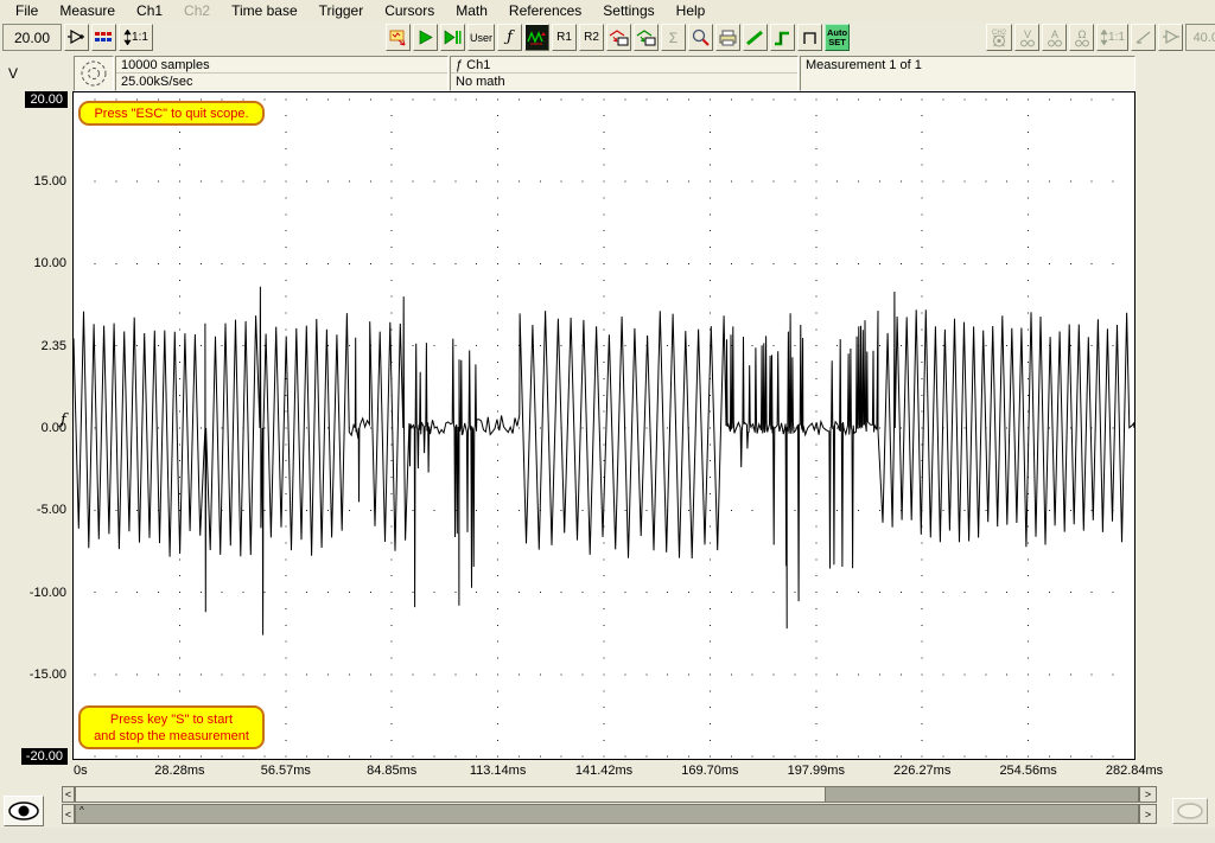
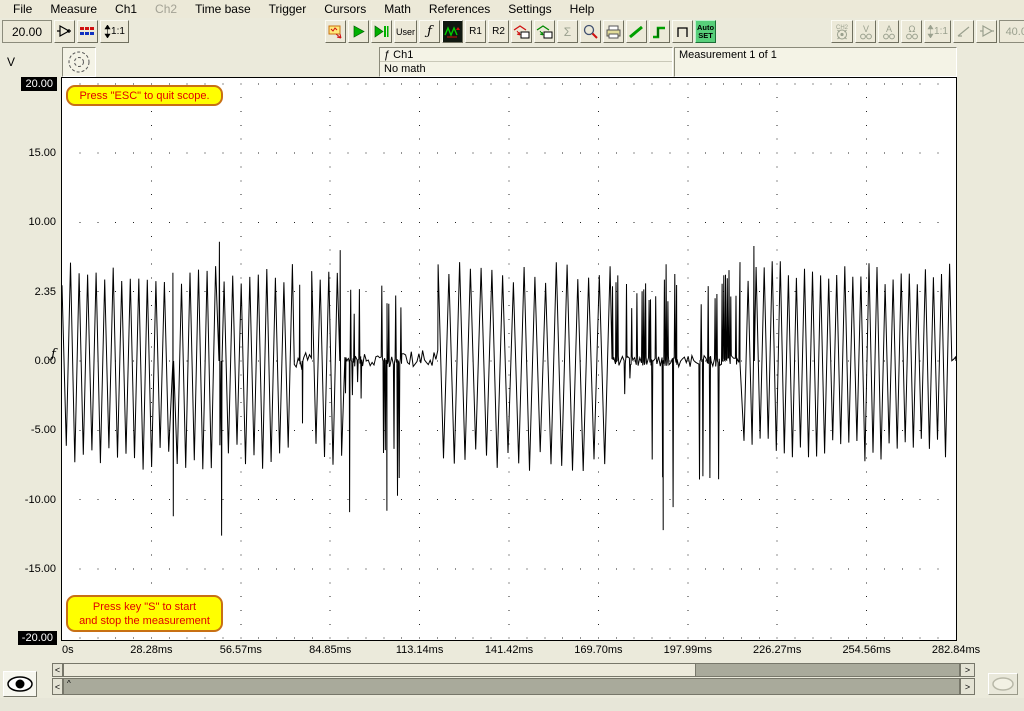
  File
  Measure
  Ch1
  Ch2
  Time base
  Trigger
  Cursors
  Math
  References
  Settings
  Help
  20.00
  1:1
  User
  ƒ
  R1
  R2
  Σ
  Auto
  SET
  V
  A
  Ω
  1:1
- 10000 samples
- 25.00kS/sec
  ƒ Ch1
  No math
  Measurement 1 of 1
  V
  20.00
  15.00
  10.00
  2.35
  0.00
  -5.00
  -10.00
  -15.00
  -20.00
  ƒ
  Press "ESC" to quit scope.
  Press key "S" to start
  and stop the measurement
  0s
  28.28ms
  56.57ms
  84.85ms
  113.14ms
  141.42ms
  169.70ms
  197.99ms
  226.27ms
  254.56ms
  282.84ms
  <
  >
  <
  ^
  >
